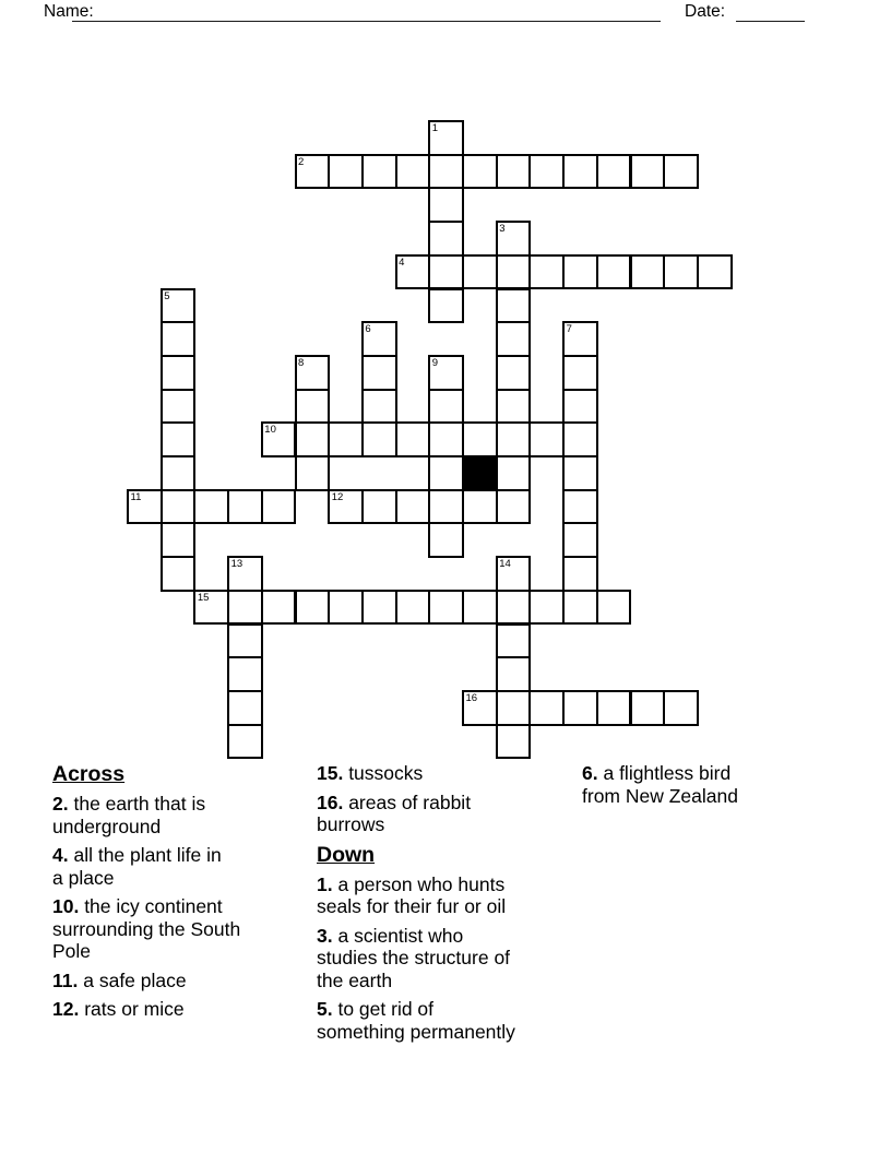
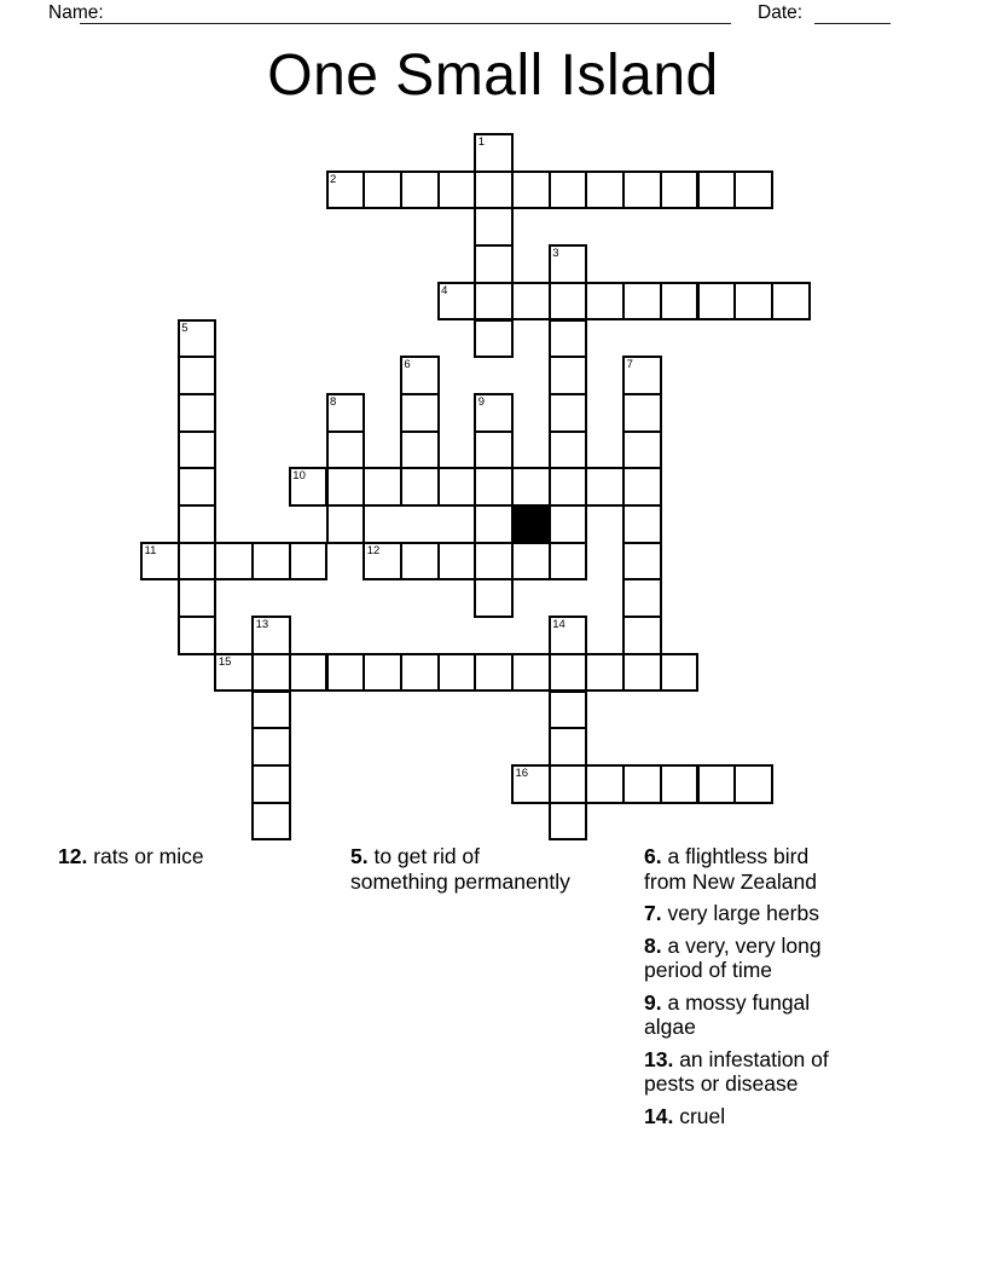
  Name:
  Date:
+ One Small Island
  1
  2
  3
  4
  5
  6
  7
  8
  9
  10
  11
  12
  13
  14
  15
  16
- Across
- 2. the earth that is
- underground
- 4. all the plant life in
- a place
- 10. the icy continent
- surrounding the South
- Pole
- 11. a safe place
  12. rats or mice
- 15. tussocks
- 16. areas of rabbit
- burrows
- Down
- 1. a person who hunts
- seals for their fur or oil
- 3. a scientist who
- studies the structure of
- the earth
  5. to get rid of
  something permanently
  6. a flightless bird
  from New Zealand
+ 7. very large herbs
+ 8. a very, very long
+ period of time
+ 9. a mossy fungal
+ algae
+ 13. an infestation of
+ pests or disease
+ 14. cruel
